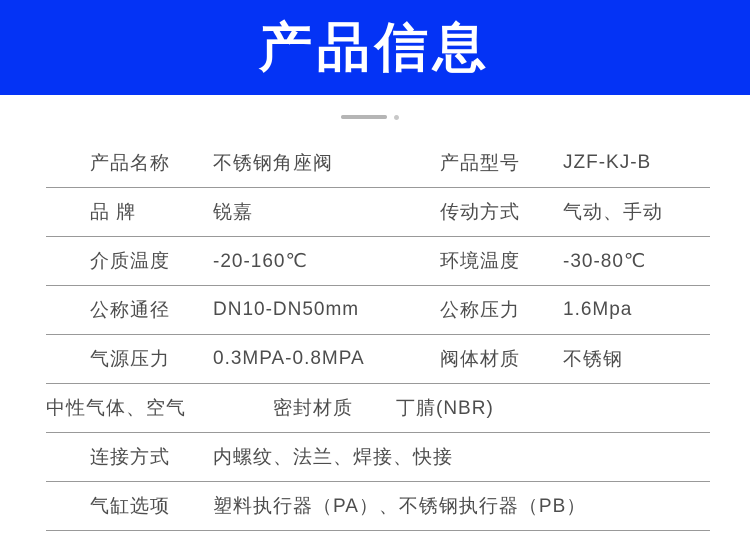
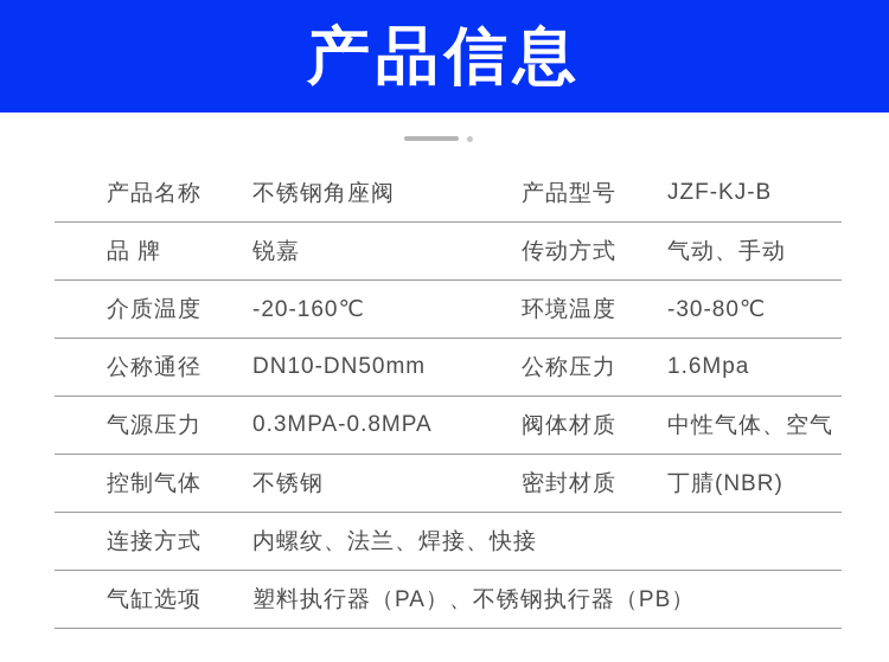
  产品信息
  产品名称
  不锈钢角座阀
  产品型号
  JZF-KJ-B
  品 牌
  锐嘉
  传动方式
  气动、手动
  介质温度
  -20-160℃
  环境温度
  -30-80℃
  公称通径
  DN10-DN50mm
  公称压力
  1.6Mpa
  气源压力
  0.3MPA-0.8MPA
  阀体材质
- 不锈钢
+ 中性气体、空气
+ 控制气体
- 中性气体、空气
+ 不锈钢
  密封材质
  丁腈(NBR)
  连接方式
  内螺纹、法兰、焊接、快接
  气缸选项
  塑料执行器（PA）、不锈钢执行器（PB）
